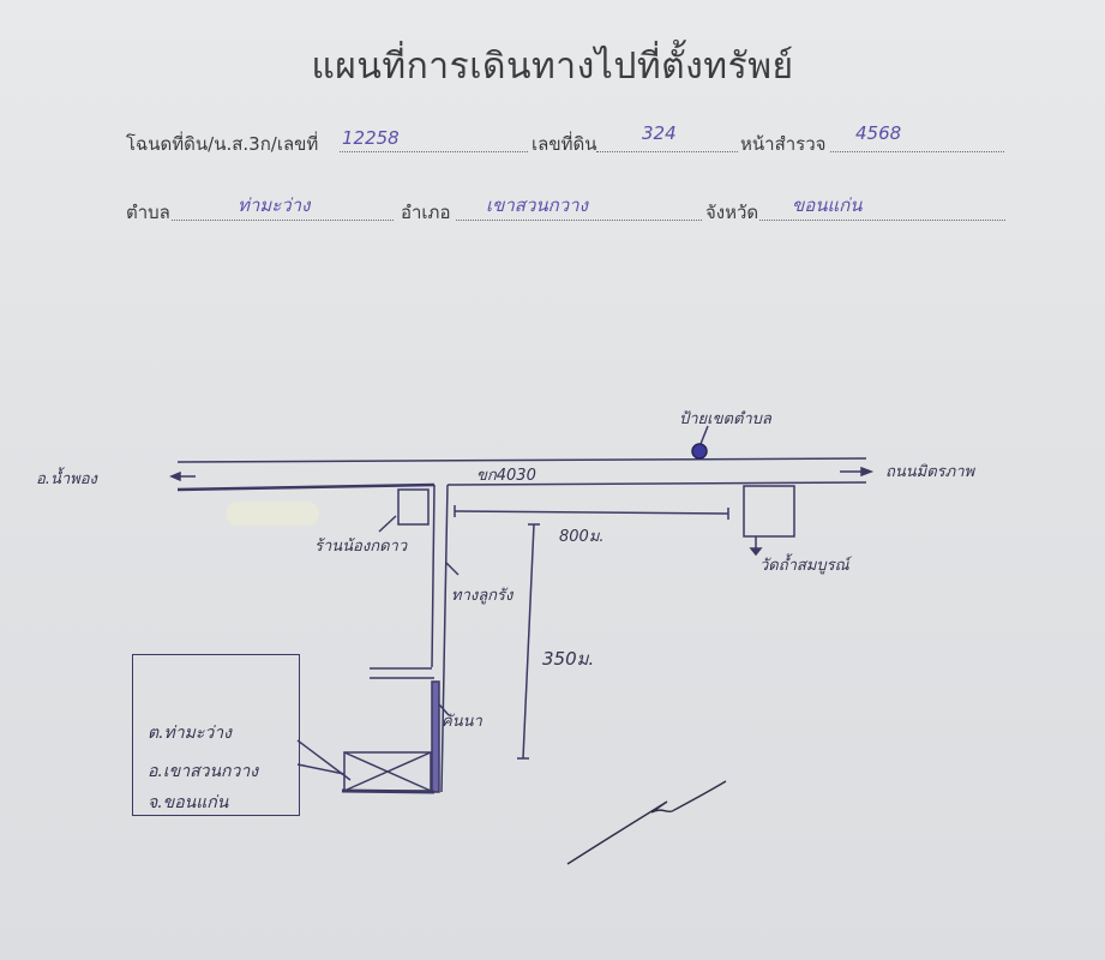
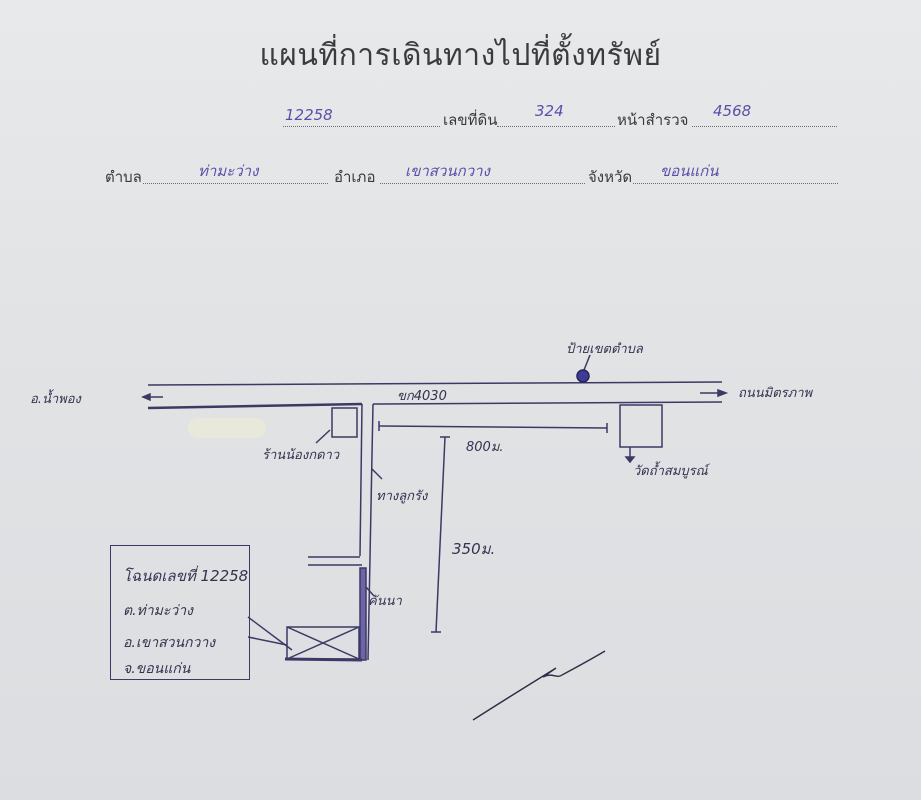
  แผนที่การเดินทางไปที่ตั้งทรัพย์
- โฉนดที่ดิน/น.ส.3ก/เลขที่
  12258
  เลขที่ดิน
  324
  หน้าสำรวจ
  4568
  ตำบล
  ท่ามะว่าง
  อำเภอ
  เขาสวนกวาง
  จังหวัด
  ขอนแก่น
  อ.น้ำพอง
  ถนนมิตรภาพ
  ขก4030
  ป้ายเขตตำบล
  ร้านน้องกดาว
  วัดถ้ำสมบูรณ์
  ทางลูกรัง
  คันนา
  800ม.
  350ม.
+ โฉนดเลขที่ 12258
  ต.ท่ามะว่าง
  อ.เขาสวนกวาง
  จ.ขอนแก่น
